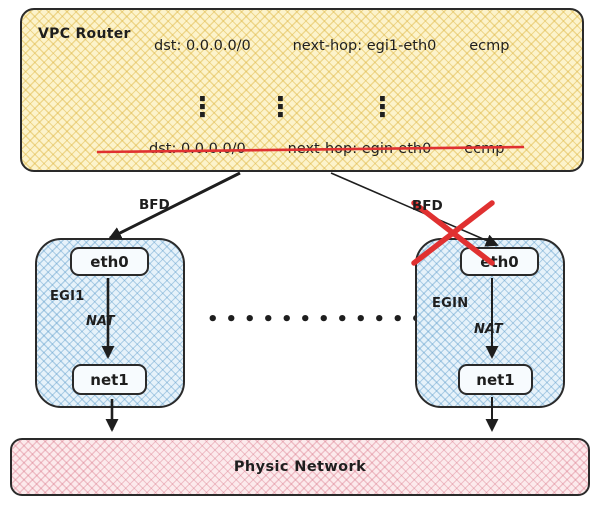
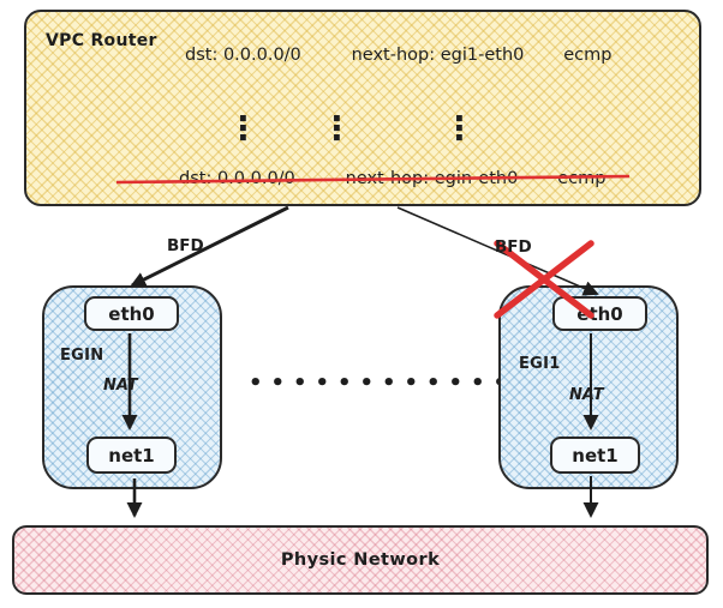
  VPC Router
  dst: 0.0.0.0/0 next-hop: egi1-eth0 ecmp
  ⋮
  ⋮
  ⋮
  BFD
  BFD
  eth0
- EGI1
+ EGIN
  NAT
  net1
  ••••••••••
  eh0
- EGIN
+ EGI1
  NAT
  net1
  Physic Network
